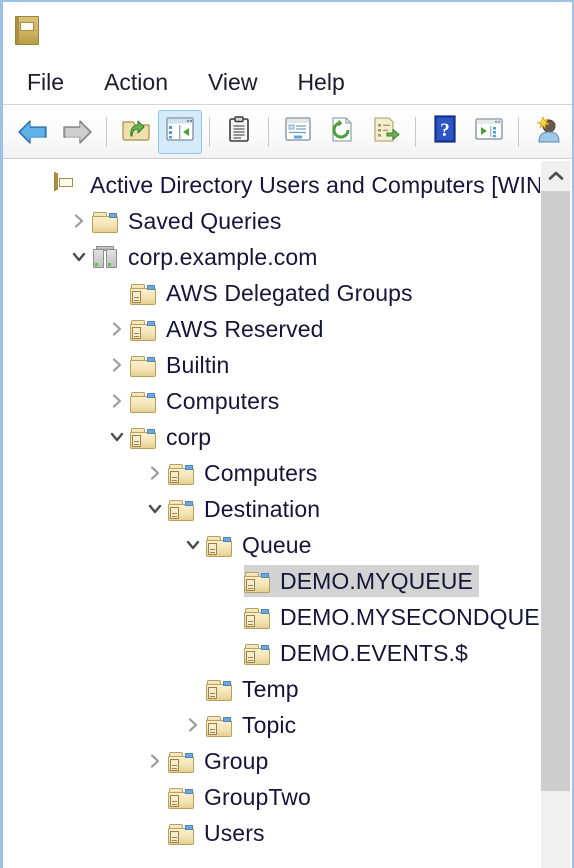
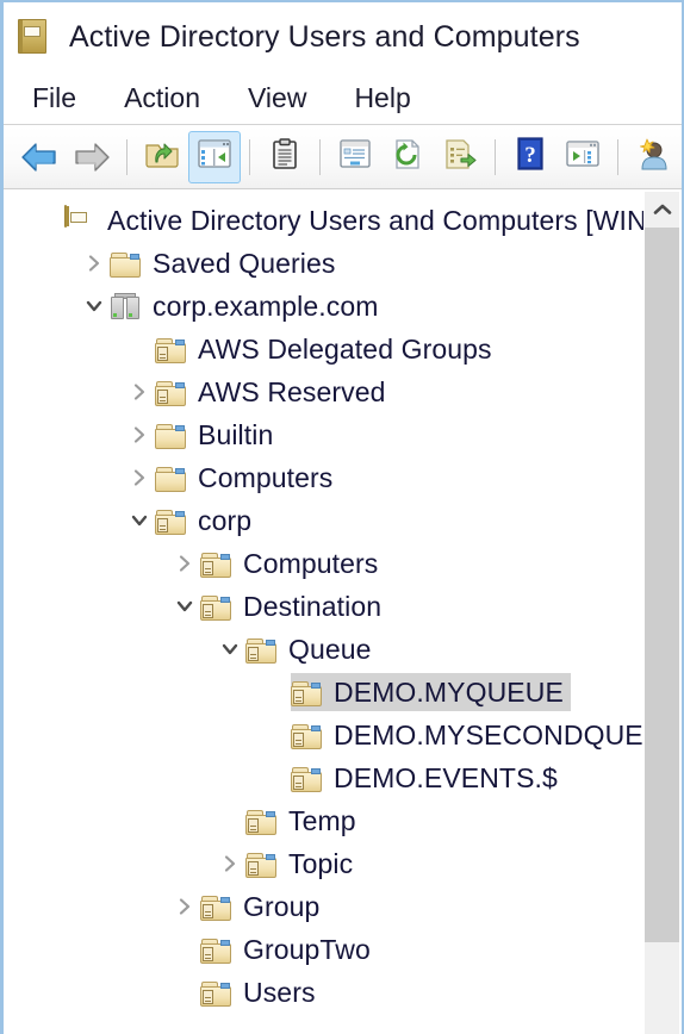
+ Active Directory Users and Computers
  File
  Action
  View
  Help
  ?
  Active Directory Users and Computers [WIN
  Saved Queries
  corp.example.com
  AWS Delegated Groups
  AWS Reserved
  Builtin
  Computers
  corp
  Computers
  Destination
  Queue
  DEMO.MYQUEUE
  DEMO.MYSECONDQUE
  DEMO.EVENTS.$
  Temp
  Topic
  Group
  GroupTwo
  Users
